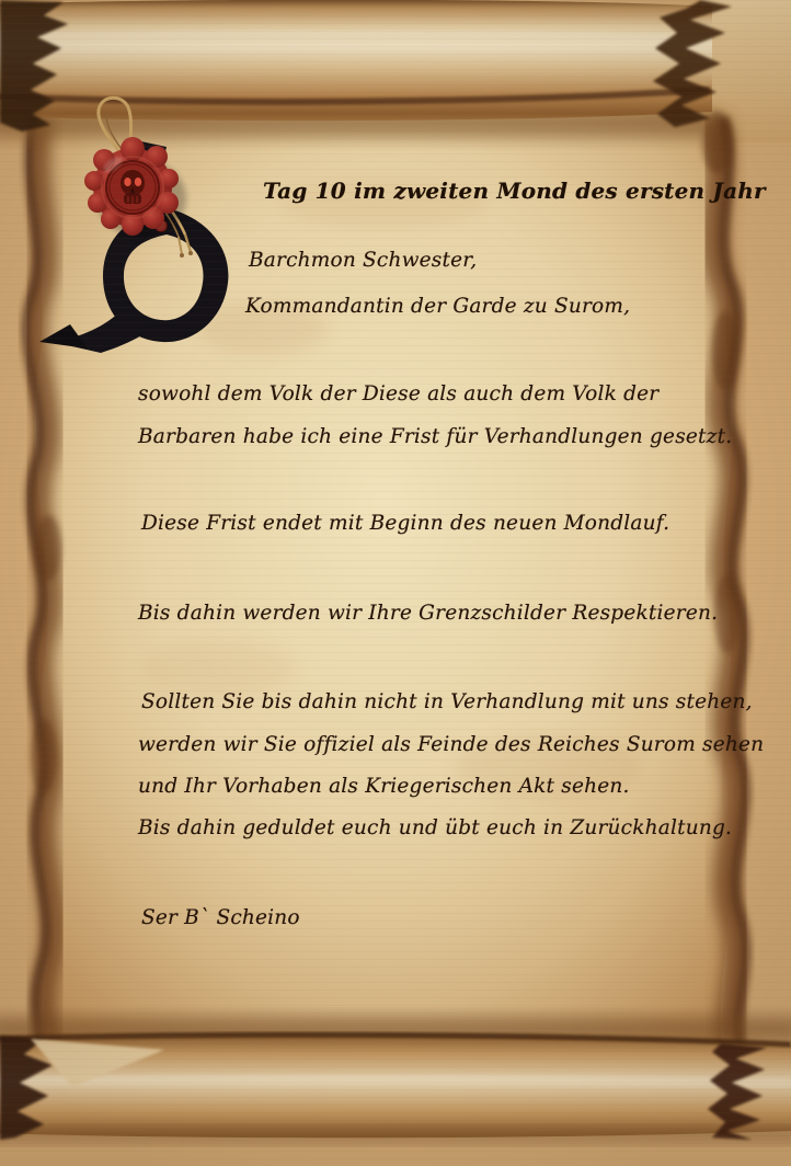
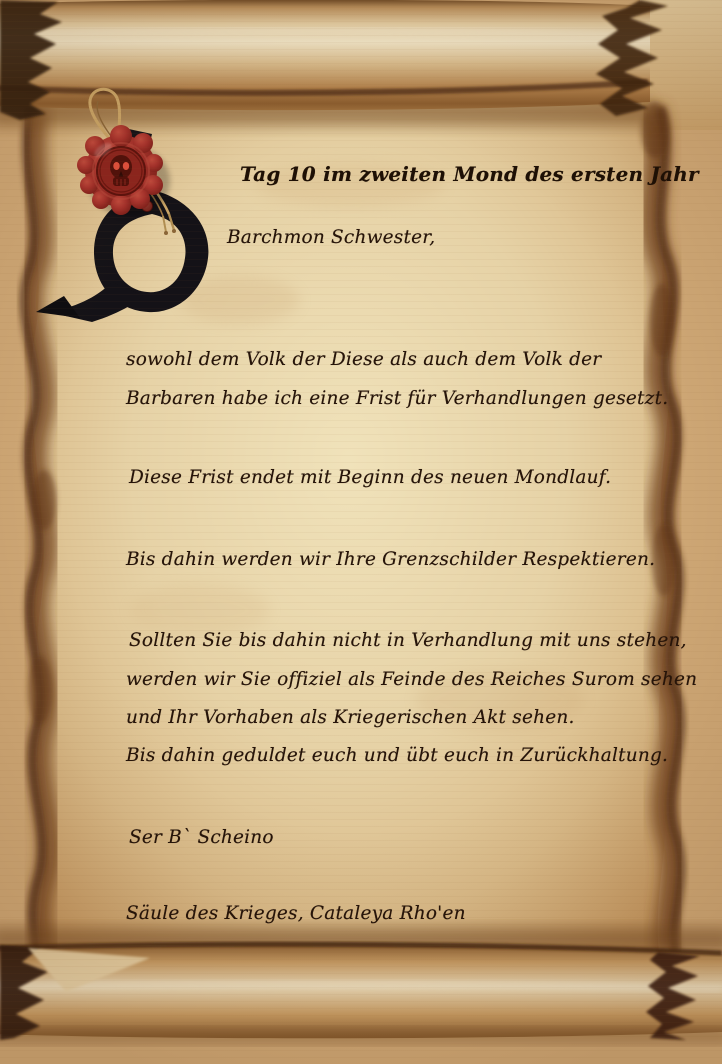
  Tag 10 im zweiten Mond des ersten Jahr
  Barchmon Schwester,
- Kommandantin der Garde zu Surom,
  sowohl dem Volk der Diese als auch dem Volk der
  Barbaren habe ich eine Frist für Verhandlungen gesetzt.
  Diese Frist endet mit Beginn des neuen Mondlauf.
  Bis dahin werden wir Ihre Grenzschilder Respektieren.
  Sollten Sie bis dahin nicht in Verhandlung mit uns stehen,
  werden wir Sie offiziel als Feinde des Reiches Surom sehen
  und Ihr Vorhaben als Kriegerischen Akt sehen.
  Bis dahin geduldet euch und übt euch in Zurückhaltung.
  Ser B` Scheino
+ Säule des Krieges, Cataleya Rho'en
